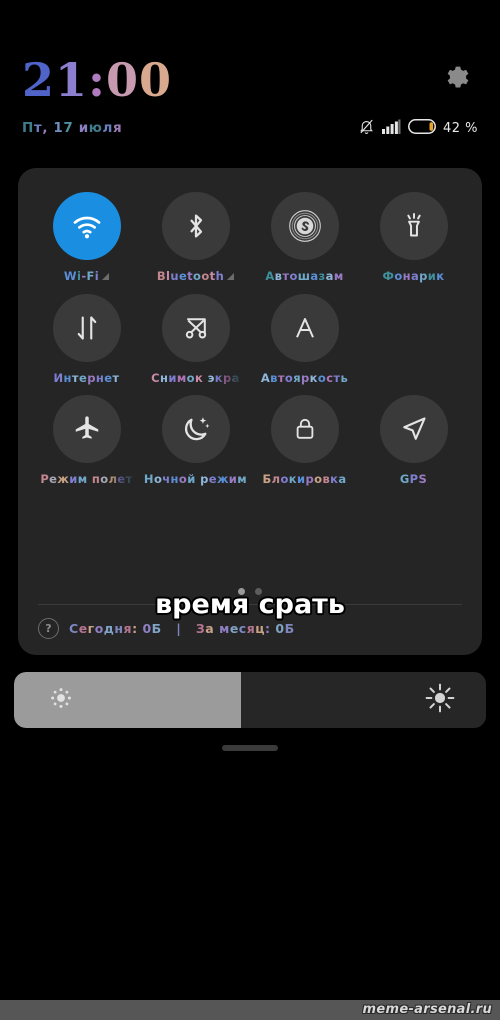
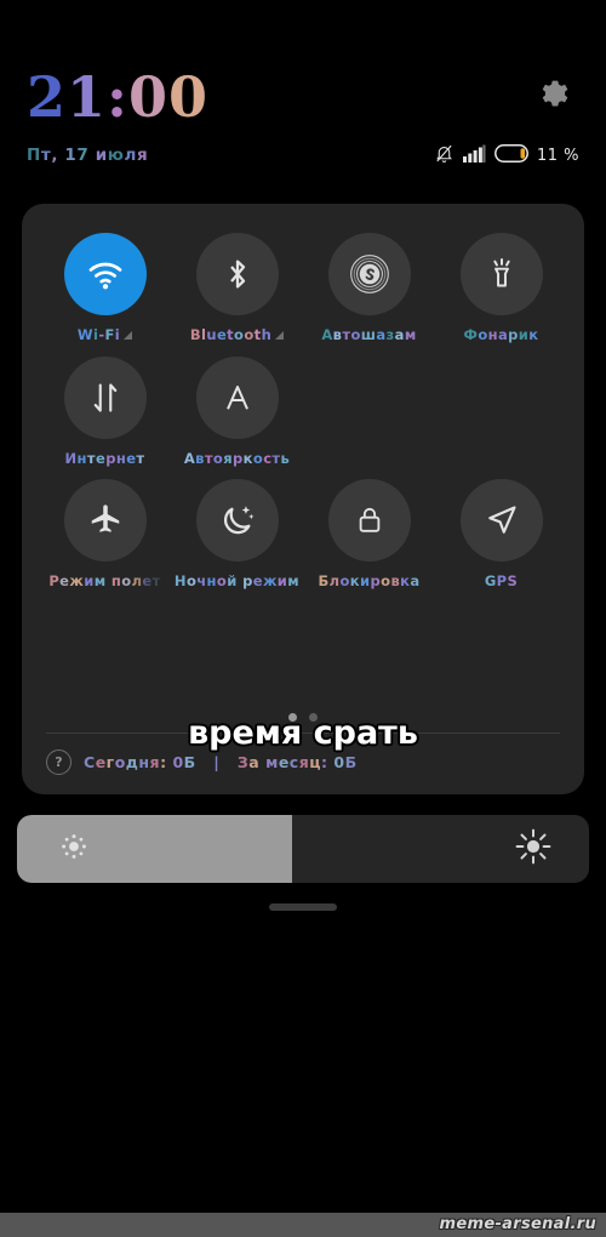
  21:00
  Пт, 17 июля
- 42 %
+ 11 %
  Wi-Fi
  Bluetooth
  Автошазам
  Фонарик
  Интернет
- Снимок экра
  Автояркость
  Режим полет
  Ночной режим
  Блокировка
  GPS
  ?
  Сегодня: 0Б | За месяц: 0Б
  время срать
  meme-arsenal.ru
